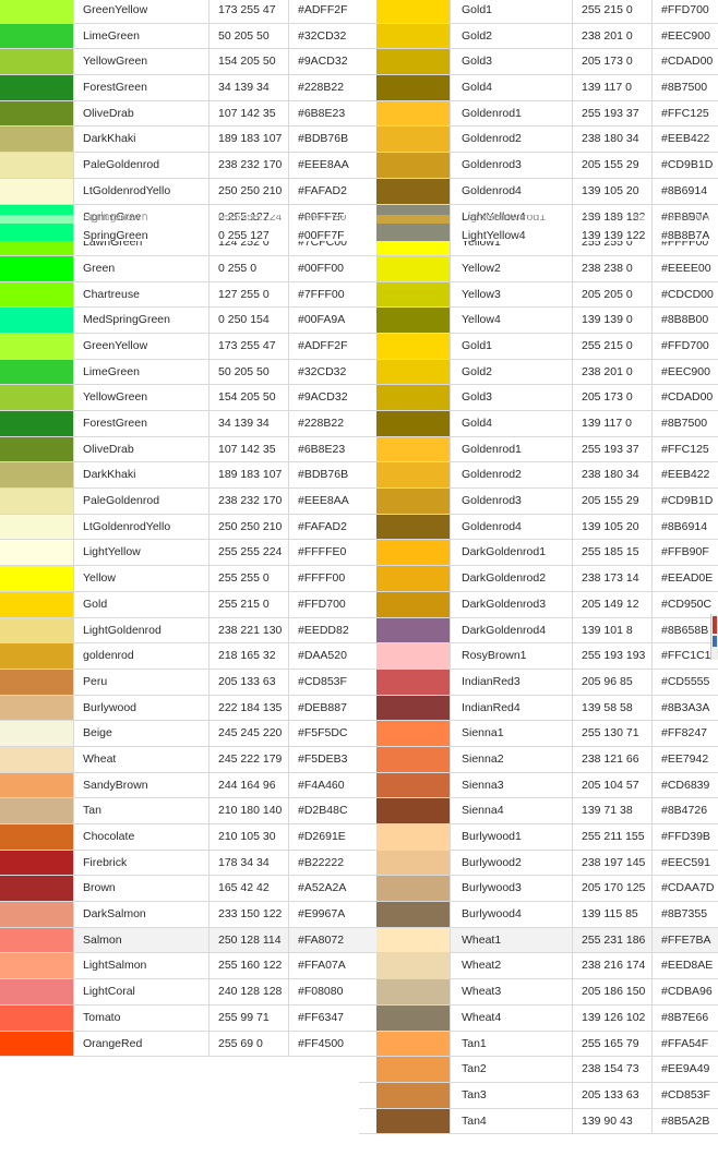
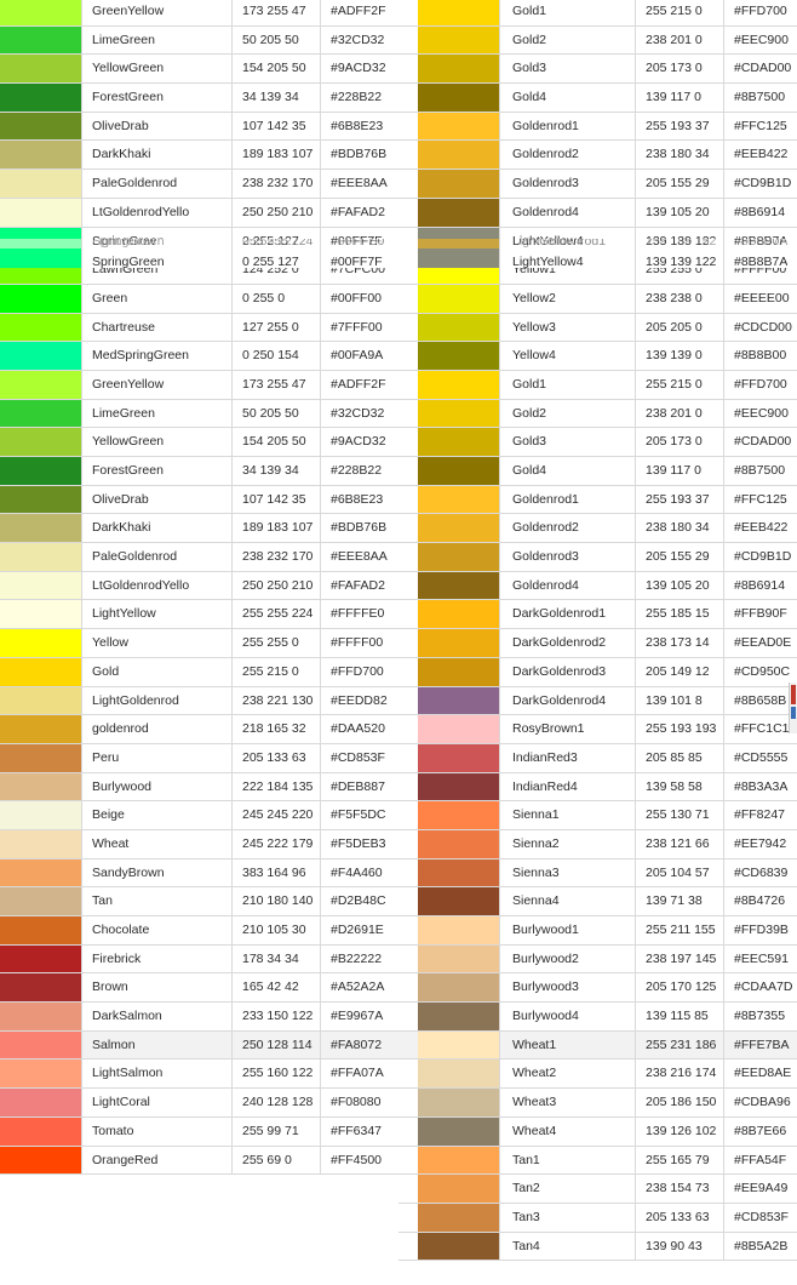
  GreenYellow
  173 255 47
  #ADFF2F
  LimeGreen
  50 205 50
  #32CD32
  YellowGreen
  154 205 50
  #9ACD32
  ForestGreen
  34 139 34
  #228B22
  OliveDrab
  107 142 35
  #6B8E23
  DarkKhaki
  189 183 107
  #BDB76B
  PaleGoldenrod
  238 232 170
  #EEE8AA
  LtGoldenrodYello
  250 250 210
  #FAFAD2
  SpringGreen
  0 255 127
  #00FF7F
  LawnGreen
  124 252 0
  #7CFC00
  Green
  0 255 0
  #00FF00
  Chartreuse
  127 255 0
  #7FFF00
  MedSpringGreen
  0 250 154
  #00FA9A
  GreenYellow
  173 255 47
  #ADFF2F
  LimeGreen
  50 205 50
  #32CD32
  YellowGreen
  154 205 50
  #9ACD32
  ForestGreen
  34 139 34
  #228B22
  OliveDrab
  107 142 35
  #6B8E23
  DarkKhaki
  189 183 107
  #BDB76B
  PaleGoldenrod
  238 232 170
  #EEE8AA
  LtGoldenrodYello
  250 250 210
  #FAFAD2
  LightYellow
  255 255 224
  #FFFFE0
  Yellow
  255 255 0
  #FFFF00
  Gold
  255 215 0
  #FFD700
  LightGoldenrod
  238 221 130
  #EEDD82
  goldenrod
  218 165 32
  #DAA520
  Peru
  205 133 63
  #CD853F
  Burlywood
  222 184 135
  #DEB887
  Beige
  245 245 220
  #F5F5DC
  Wheat
  245 222 179
  #F5DEB3
  SandyBrown
- 244 164 96
+ 383 164 96
  #F4A460
  Tan
  210 180 140
  #D2B48C
  Chocolate
  210 105 30
  #D2691E
  Firebrick
  178 34 34
  #B22222
  Brown
  165 42 42
  #A52A2A
  DarkSalmon
  233 150 122
  #E9967A
  Salmon
  250 128 114
  #FA8072
  LightSalmon
  255 160 122
  #FFA07A
  LightCoral
  240 128 128
  #F08080
  Tomato
  255 99 71
  #FF6347
  OrangeRed
  255 69 0
  #FF4500
  LightYellow
  255 255 224
  #FFFFE0
  SpringGreen
  0 255 127
  #00FF7F
  Gold1
  255 215 0
  #FFD700
  Gold2
  238 201 0
  #EEC900
  Gold3
  205 173 0
  #CDAD00
  Gold4
  139 117 0
  #8B7500
  Goldenrod1
  255 193 37
  #FFC125
  Goldenrod2
  238 180 34
  #EEB422
  Goldenrod3
  205 155 29
  #CD9B1D
  Goldenrod4
  139 105 20
  #8B6914
  LightYellow4
  139 139 122
  #8B8B7A
  Yellow1
  255 255 0
  #FFFF00
  Yellow2
  238 238 0
  #EEEE00
  Yellow3
  205 205 0
  #CDCD00
  Yellow4
  139 139 0
  #8B8B00
  Gold1
  255 215 0
  #FFD700
  Gold2
  238 201 0
  #EEC900
  Gold3
  205 173 0
  #CDAD00
  Gold4
  139 117 0
  #8B7500
  Goldenrod1
  255 193 37
  #FFC125
  Goldenrod2
  238 180 34
  #EEB422
  Goldenrod3
  205 155 29
  #CD9B1D
  Goldenrod4
  139 105 20
  #8B6914
  DarkGoldenrod1
  255 185 15
  #FFB90F
  DarkGoldenrod2
  238 173 14
  #EEAD0E
  DarkGoldenrod3
  205 149 12
  #CD950C
  DarkGoldenrod4
  139 101 8
  #8B658B
  RosyBrown1
  255 193 193
  #FFC1C1
  IndianRed3
- 205 96 85
+ 205 85 85
  #CD5555
  IndianRed4
  139 58 58
  #8B3A3A
  Sienna1
  255 130 71
  #FF8247
  Sienna2
  238 121 66
  #EE7942
  Sienna3
  205 104 57
  #CD6839
  Sienna4
  139 71 38
  #8B4726
  Burlywood1
  255 211 155
  #FFD39B
  Burlywood2
  238 197 145
  #EEC591
  Burlywood3
  205 170 125
  #CDAA7D
  Burlywood4
  139 115 85
  #8B7355
  Wheat1
  255 231 186
  #FFE7BA
  Wheat2
  238 216 174
  #EED8AE
  Wheat3
  205 186 150
  #CDBA96
  Wheat4
  139 126 102
  #8B7E66
  Tan1
  255 165 79
  #FFA54F
  Tan2
  238 154 73
  #EE9A49
  Tan3
  205 133 63
  #CD853F
  Tan4
  139 90 43
  #8B5A2B
  DarkGoldenrod1
  255 185 15
  #FFB90F
  LightYellow4
  139 139 122
  #8B8B7A
